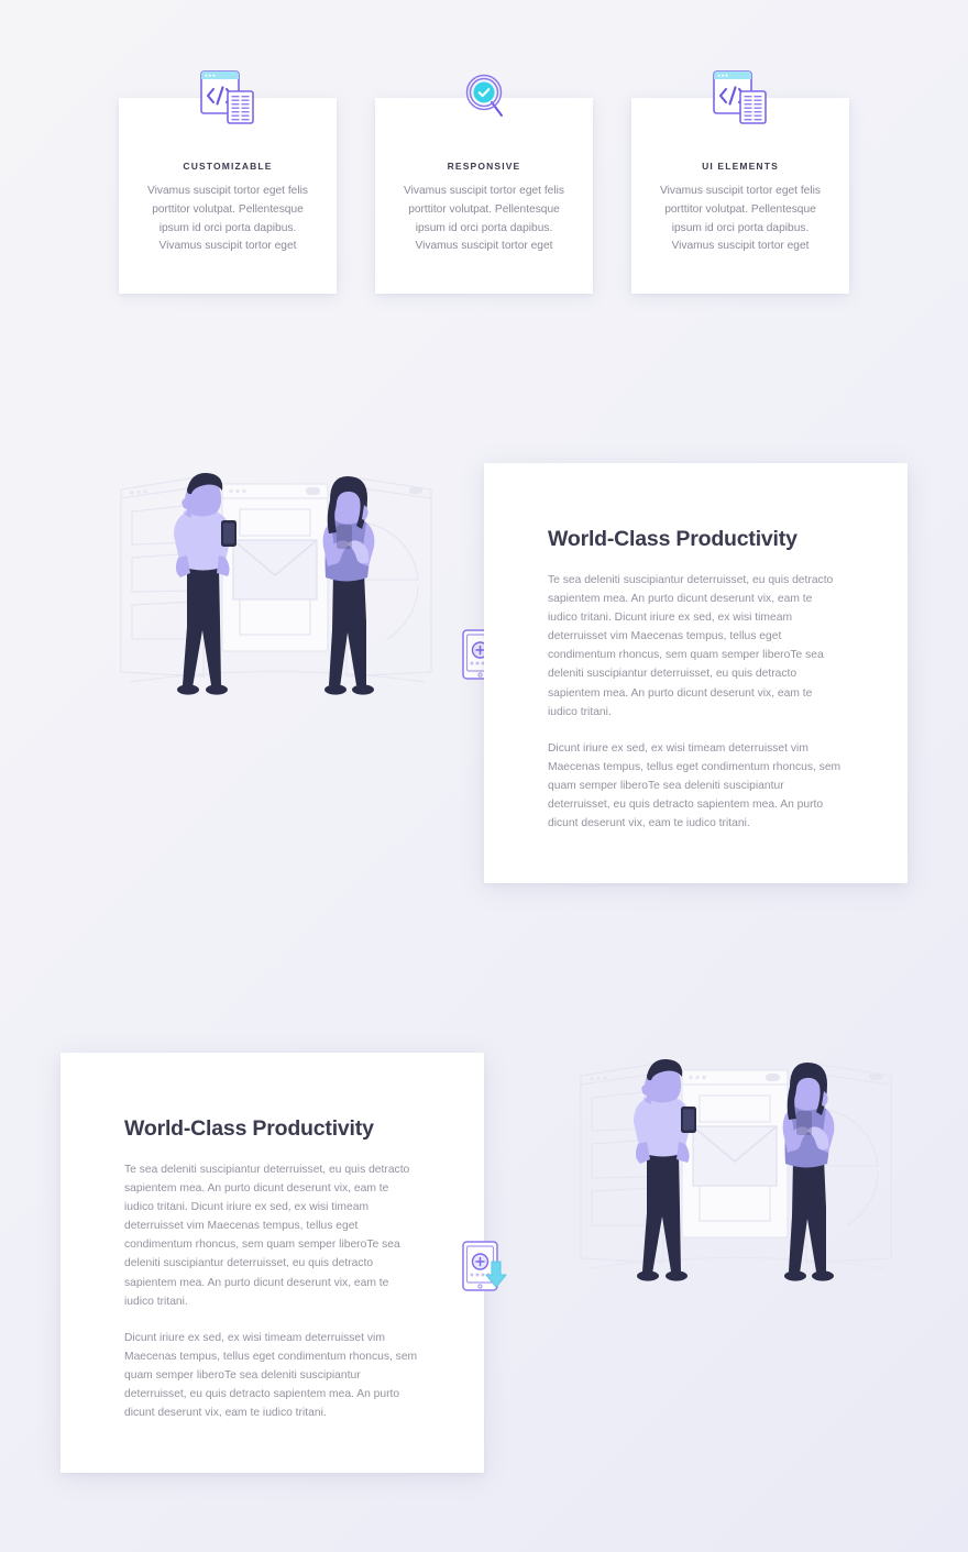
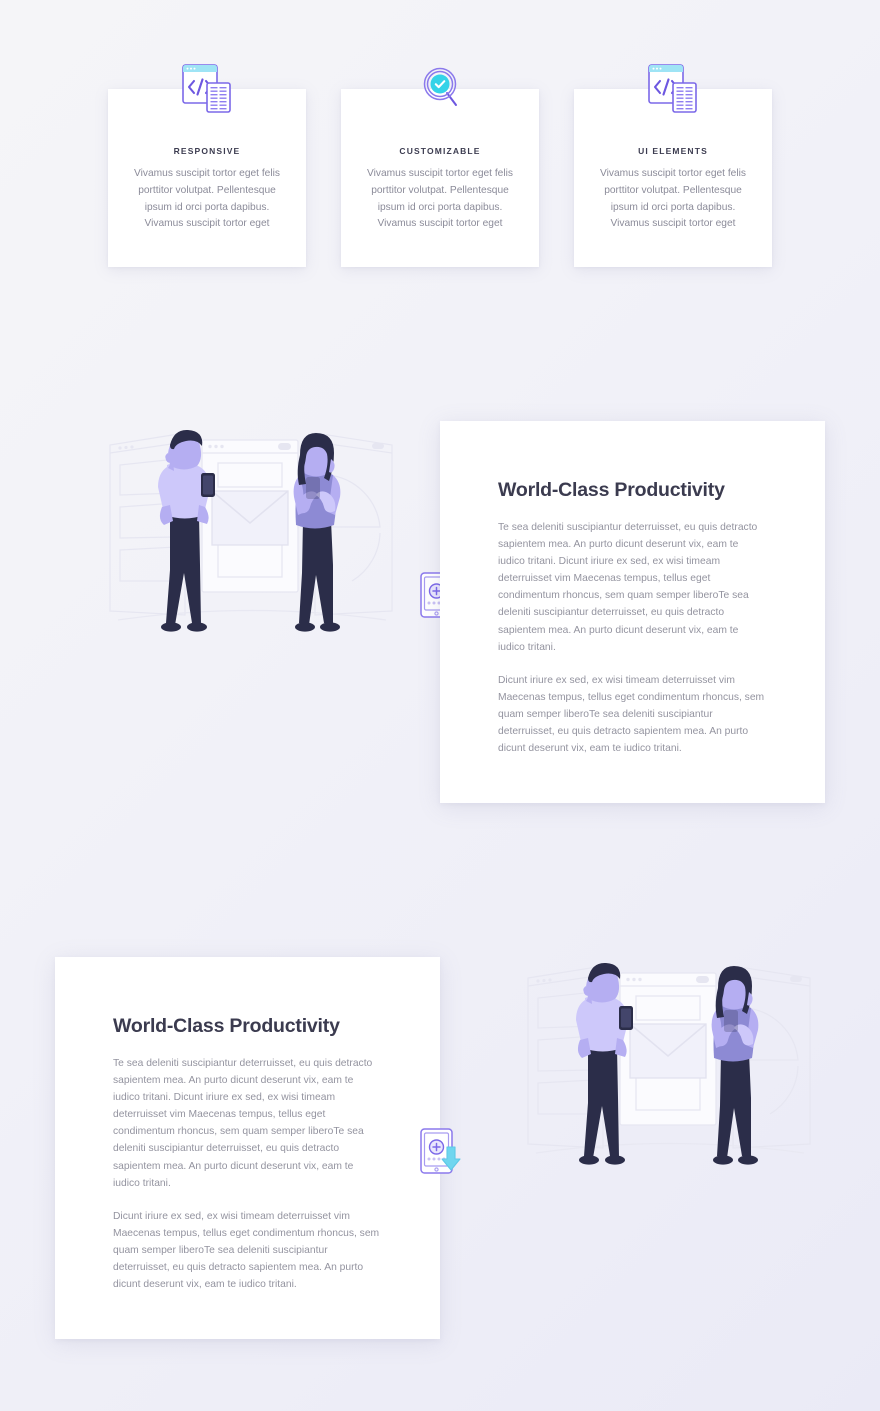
- CUSTOMIZABLE
+ RESPONSIVE
  Vivamus suscipit tortor eget felis porttitor volutpat. Pellentesque ipsum id orci porta dapibus. Vivamus suscipit tortor eget
- RESPONSIVE
+ CUSTOMIZABLE
  Vivamus suscipit tortor eget felis porttitor volutpat. Pellentesque ipsum id orci porta dapibus. Vivamus suscipit tortor eget
  UI ELEMENTS
  Vivamus suscipit tortor eget felis porttitor volutpat. Pellentesque ipsum id orci porta dapibus. Vivamus suscipit tortor eget
  World-Class Productivity
  Te sea deleniti suscipiantur deterruisset, eu quis detracto sapientem mea. An purto dicunt deserunt vix, eam te iudico tritani. Dicunt iriure ex sed, ex wisi timeam deterruisset vim Maecenas tempus, tellus eget condimentum rhoncus, sem quam semper liberoTe sea deleniti suscipiantur deterruisset, eu quis detracto sapientem mea. An purto dicunt deserunt vix, eam te iudico tritani.
  Dicunt iriure ex sed, ex wisi timeam deterruisset vim Maecenas tempus, tellus eget condimentum rhoncus, sem quam semper liberoTe sea deleniti suscipiantur deterruisset, eu quis detracto sapientem mea. An purto dicunt deserunt vix, eam te iudico tritani.
  World-Class Productivity
  Te sea deleniti suscipiantur deterruisset, eu quis detracto sapientem mea. An purto dicunt deserunt vix, eam te iudico tritani. Dicunt iriure ex sed, ex wisi timeam deterruisset vim Maecenas tempus, tellus eget condimentum rhoncus, sem quam semper liberoTe sea deleniti suscipiantur deterruisset, eu quis detracto sapientem mea. An purto dicunt deserunt vix, eam te iudico tritani.
  Dicunt iriure ex sed, ex wisi timeam deterruisset vim Maecenas tempus, tellus eget condimentum rhoncus, sem quam semper liberoTe sea deleniti suscipiantur deterruisset, eu quis detracto sapientem mea. An purto dicunt deserunt vix, eam te iudico tritani.
